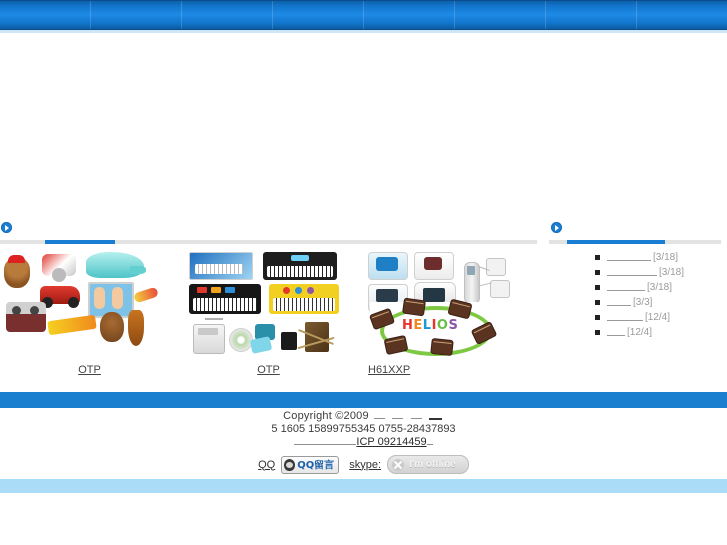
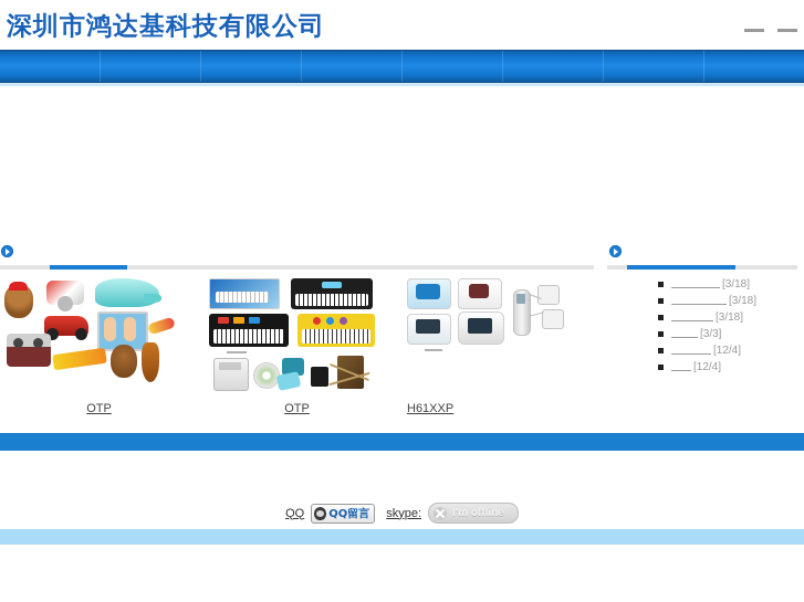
+ 深圳市鸿达基科技有限公司
  OTP
  OTP
- HELIOS
  H61XXP
  [3/18]
  [3/18]
  [3/18]
  [3/3]
  [12/4]
  [12/4]
- Copyright ©2009
- 5 1605 15899755345 0755-28437893
- ICP 09214459
  QQ
  QQ留言
  skype:
  I'm offline
